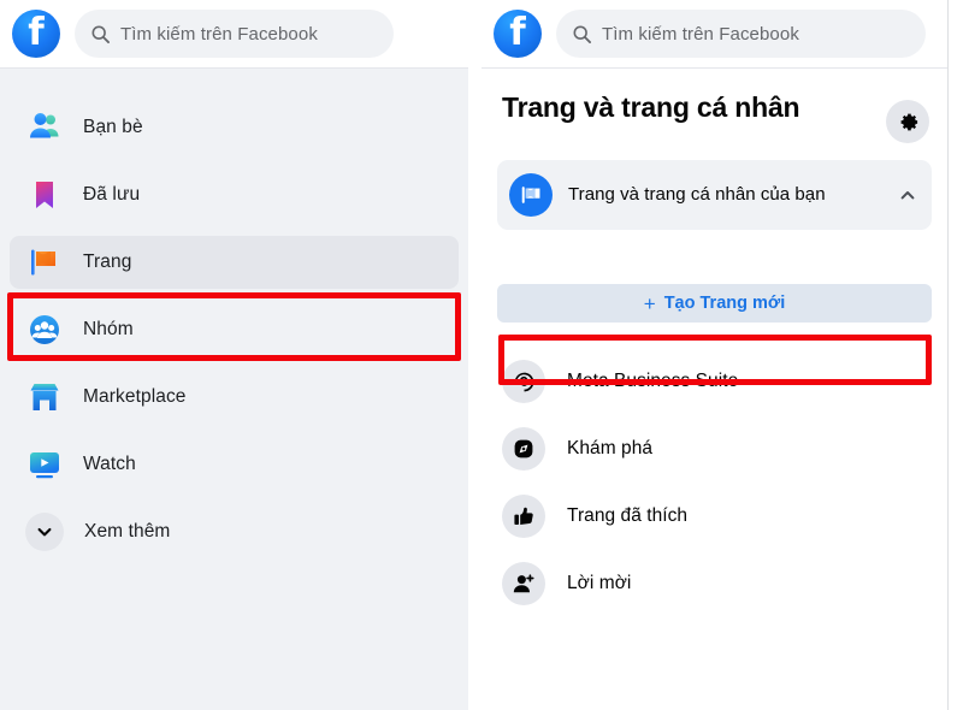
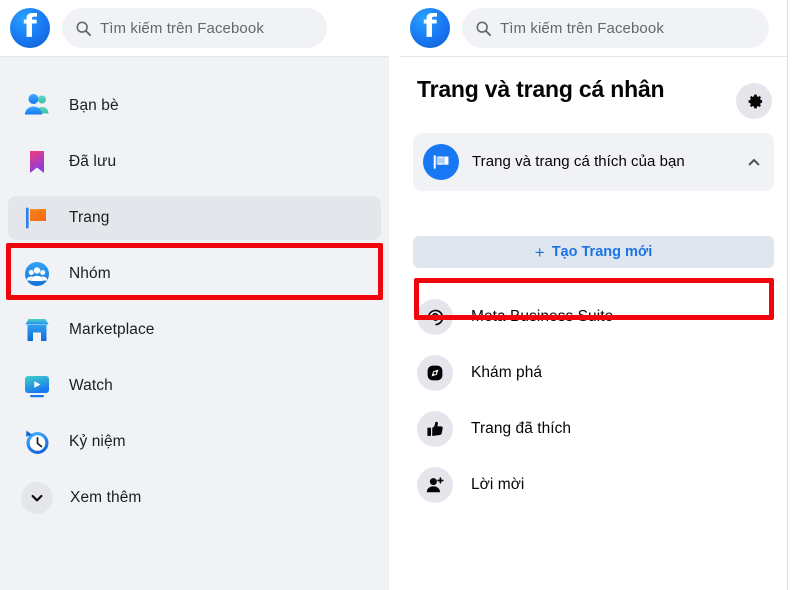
  Tìm kiếm trên Facebook
  Bạn bè
  Đã lưu
  Trang
  Nhóm
  Marketplace
  Watch
+ Kỷ niệm
  Xem thêm
  Tìm kiếm trên Facebook
  Trang và trang cá nhân
- Trang và trang cá nhân của bạn
+ Trang và trang cá thích của bạn
  +
  Tạo Trang mới
  Meta Business Suite
  Khám phá
  Trang đã thích
  Lời mời
